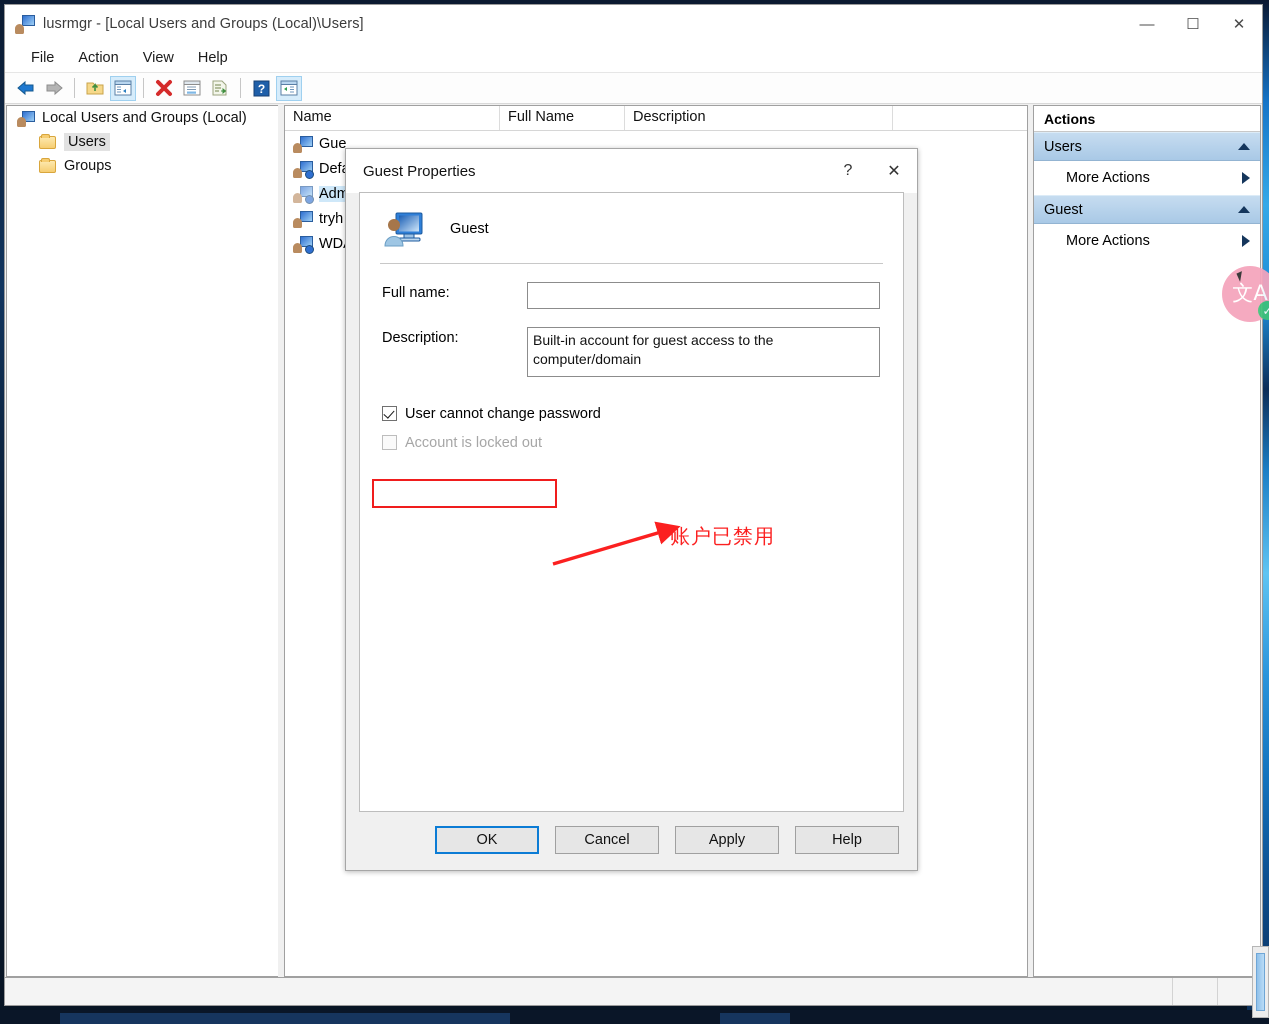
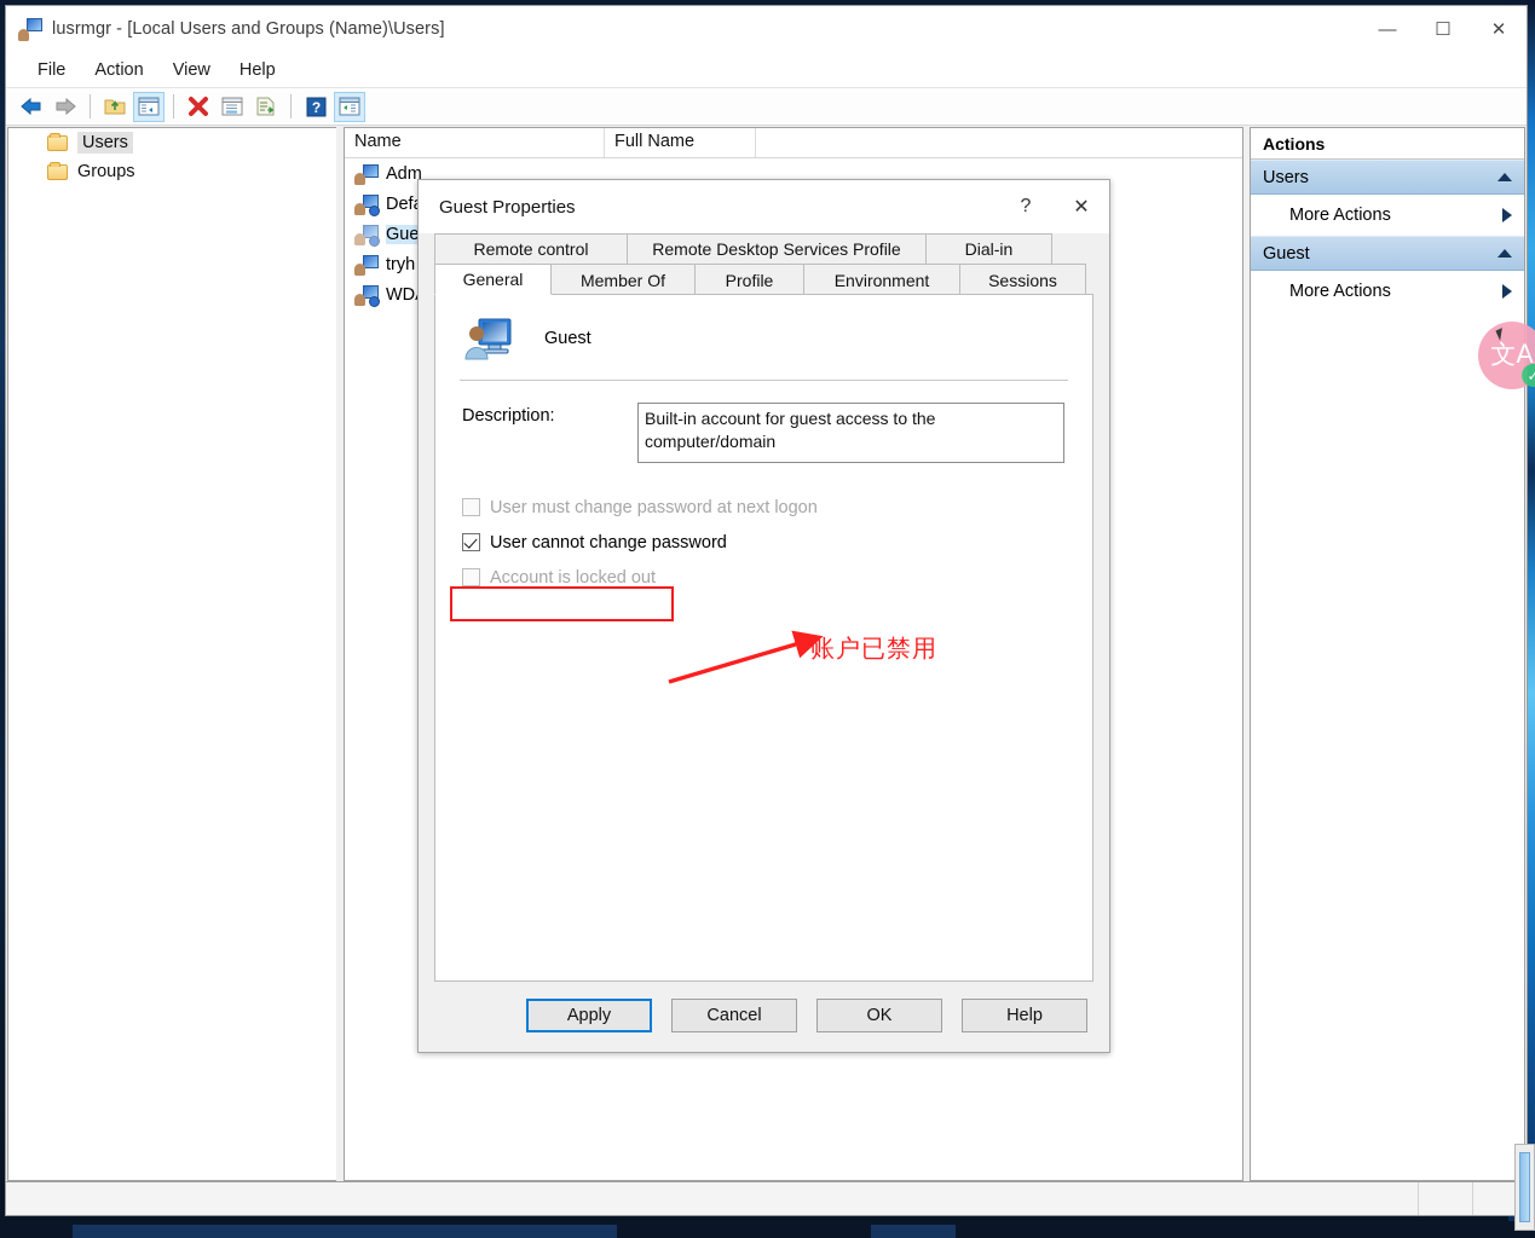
- lusrmgr - [Local Users and Groups (Local)\Users]
+ lusrmgr - [Local Users and Groups (Name)\Users]
  —
  ☐
  ✕
  File
  Action
  View
  Help
  ?
- Local Users and Groups (Local)
  Users
  Groups
  Name
  Full Name
- Description
- Gue
+ Adm
  Def
- Adm
+ Gue
  tryh
  Actions
  Users
  More Actions
  Guest
  More Actions
  Guest Properties
  ?
  ✕
+ Remote control
+ Remote Desktop Services Profile
+ Dial-in
+ General
+ Member Of
+ Profile
+ Environment
+ Sessions
  Guest
- Full name:
  Description:
+ User must change password at next logon
  User cannot change password
  Account is locked out
- OK
+ Apply
  Cancel
- Apply
+ OK
  Help
  账户已禁用
  文A
  ✓
